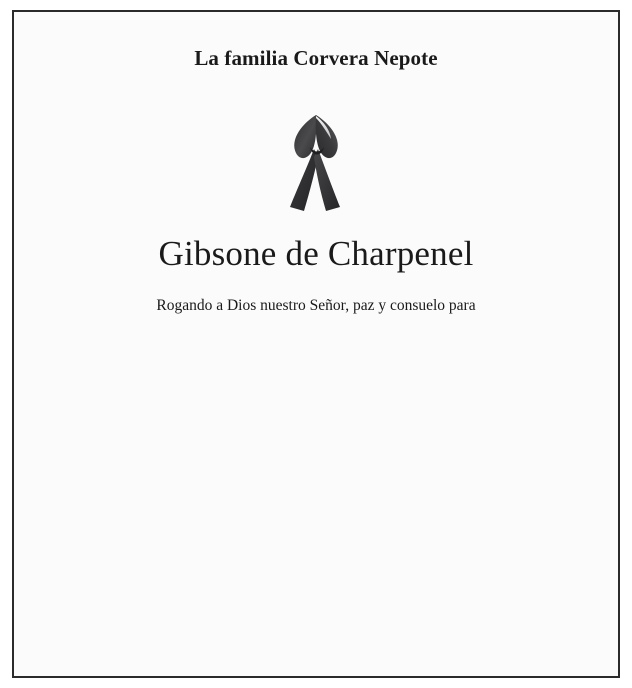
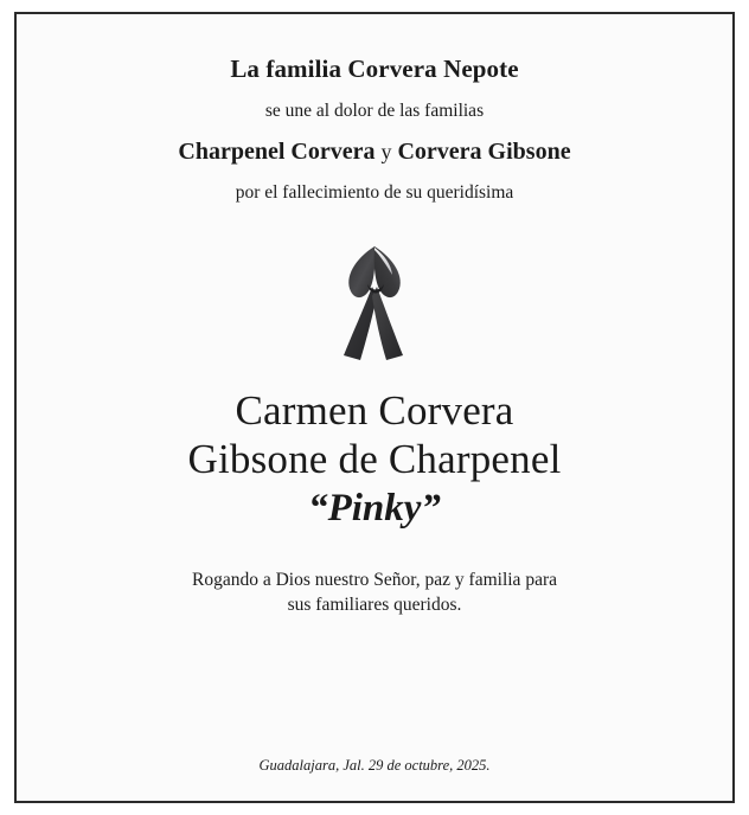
  La familia Corvera Nepote
+ se une al dolor de las familias
+ Charpenel Corvera y Corvera Gibsone
+ por el fallecimiento de su queridísima
+ Carmen Corvera
  Gibsone de Charpenel
+ “Pinky”
- Rogando a Dios nuestro Señor, paz y consuelo para
+ Rogando a Dios nuestro Señor, paz y familia para
+ sus familiares queridos.
+ Guadalajara, Jal. 29 de octubre, 2025.
